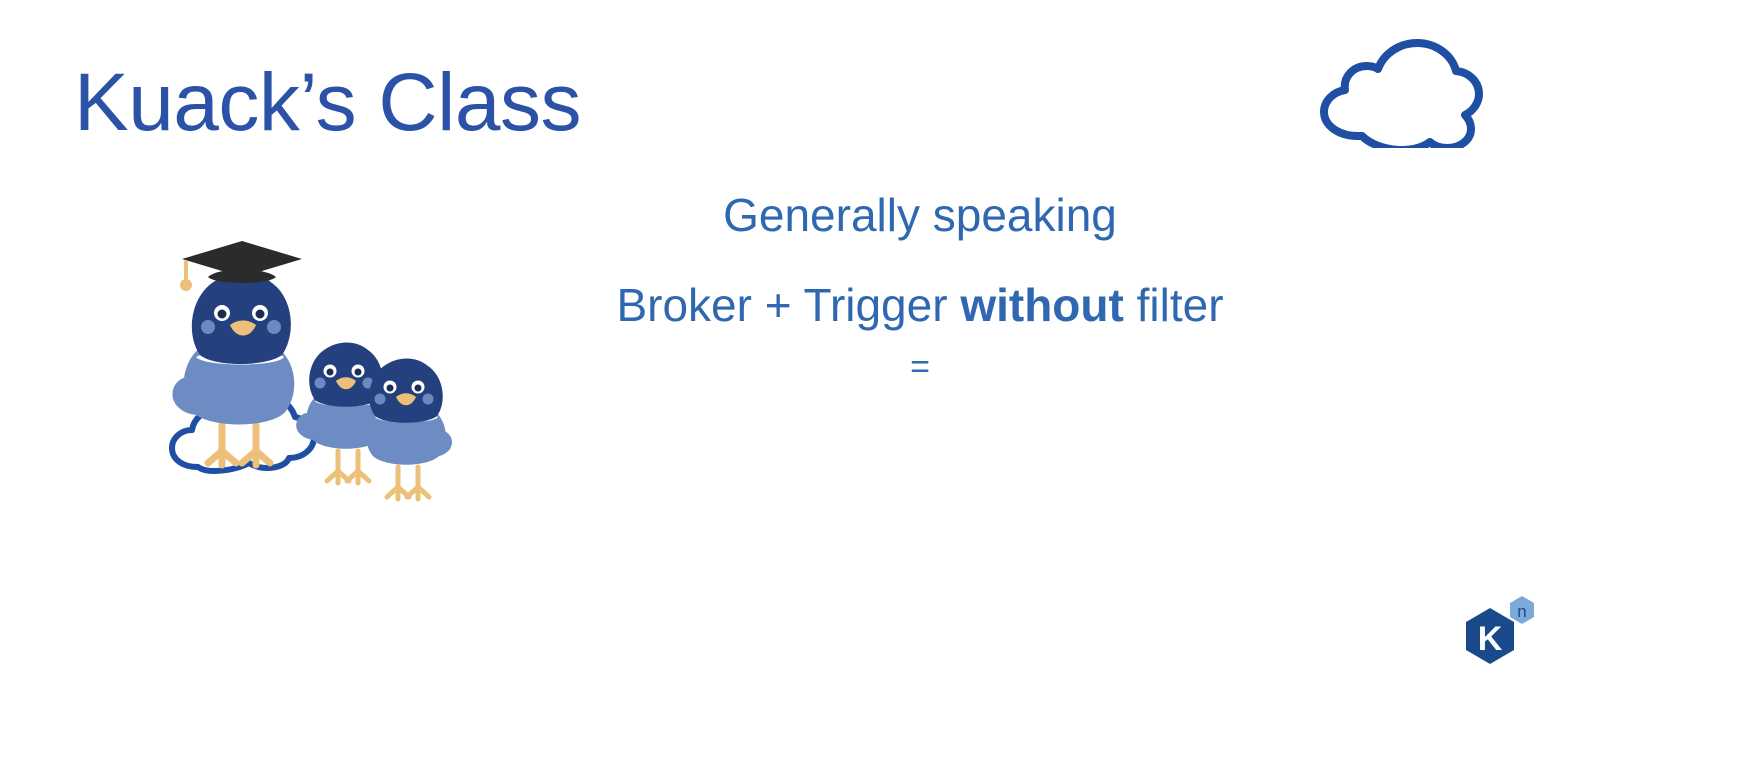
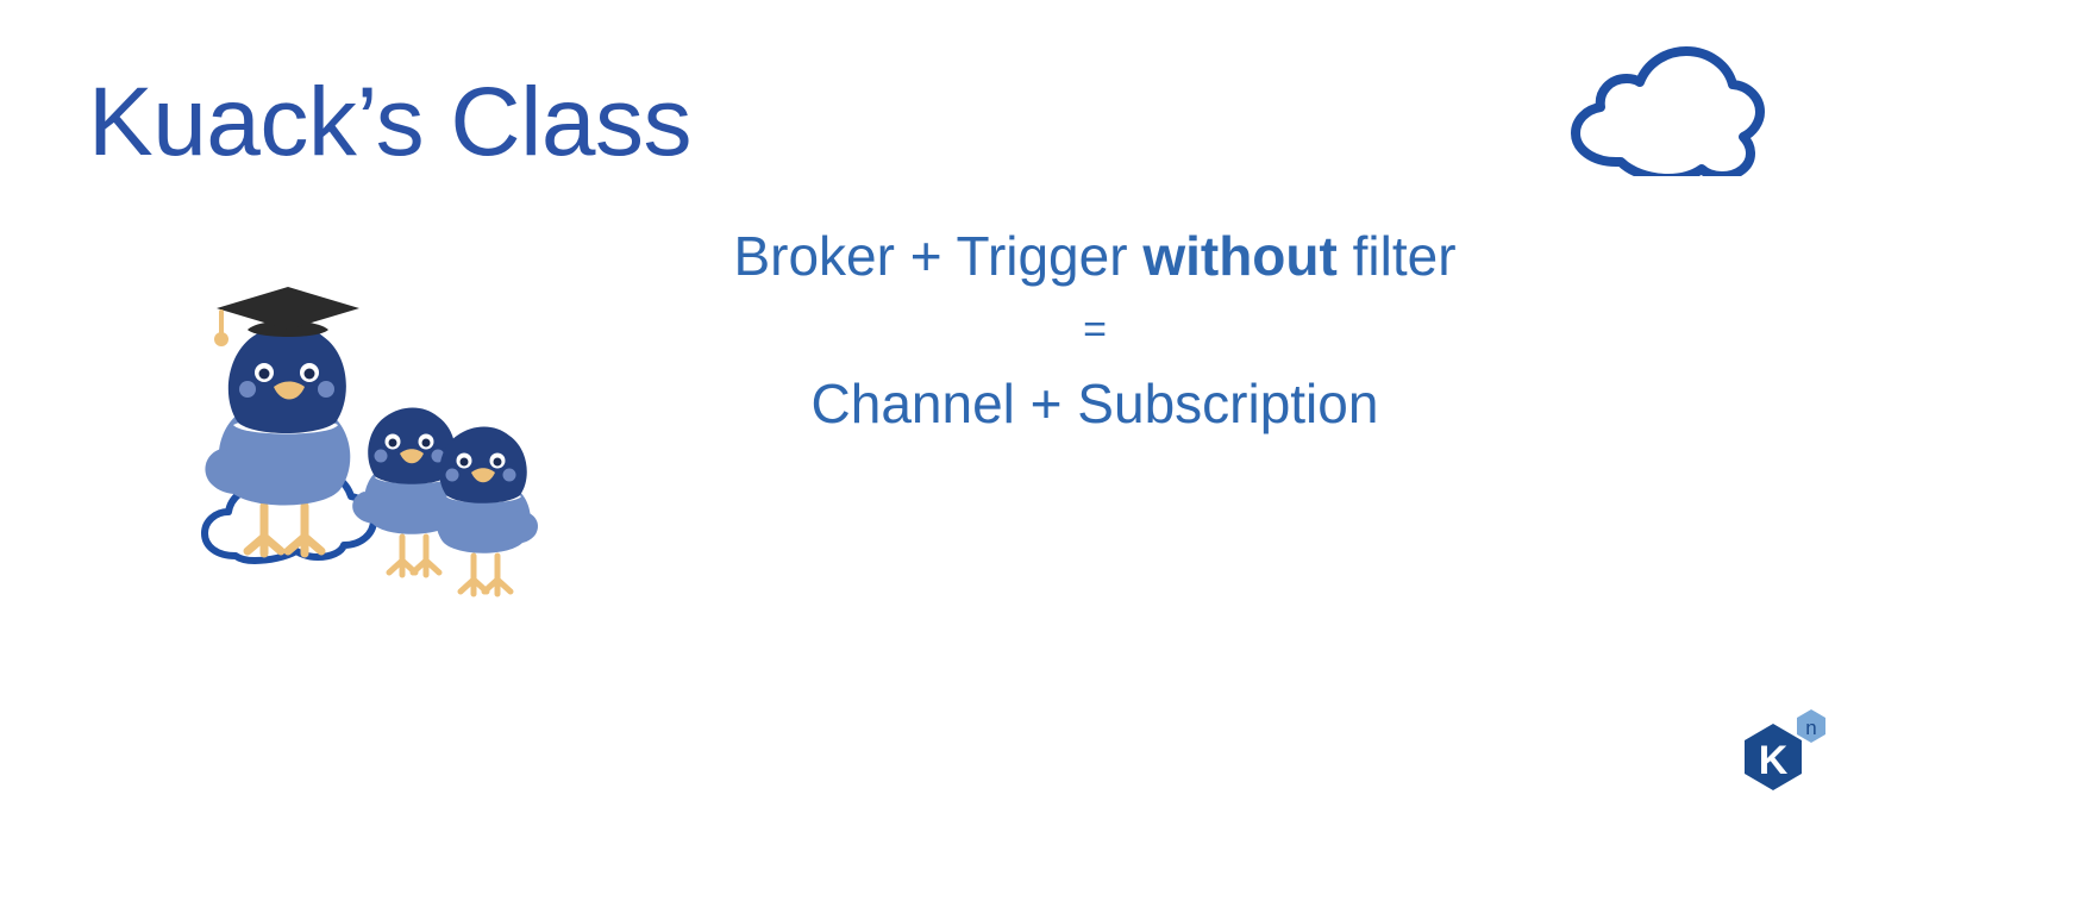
  Kuack’s Class
- Generally speaking
  Broker + Trigger without filter
  =
+ Channel + Subscription
  K
  n
